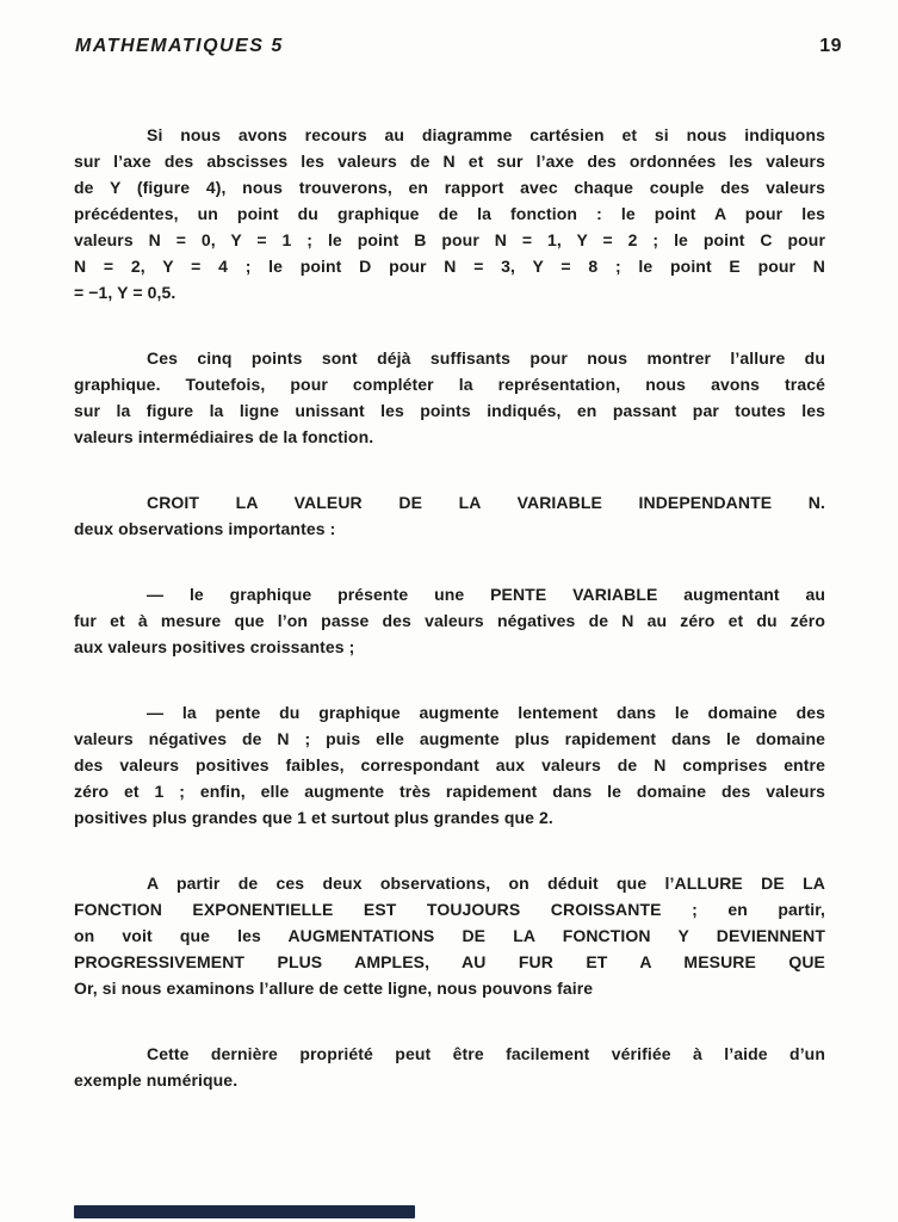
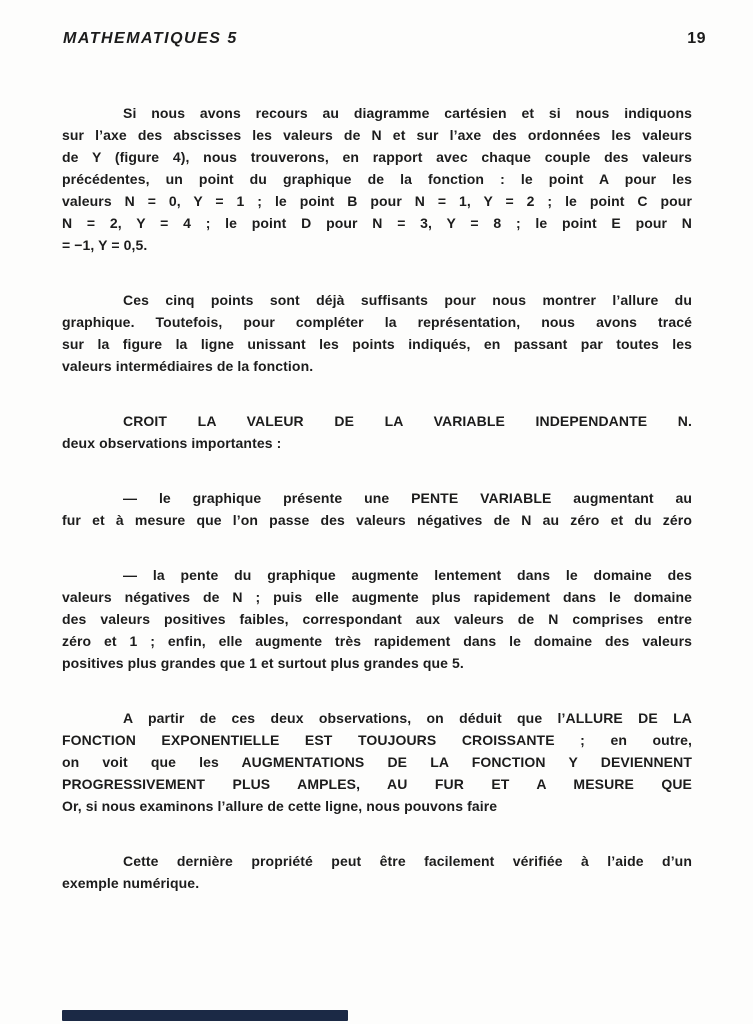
  MATHEMATIQUES 5
  19
  Si nous avons recours au diagramme cartésien et si nous indiquons
  sur l’axe des abscisses les valeurs de N et sur l’axe des ordonnées les valeurs
  de Y (figure 4), nous trouverons, en rapport avec chaque couple des valeurs
  précédentes, un point du graphique de la fonction : le point A pour les
  valeurs N = 0, Y = 1 ; le point B pour N = 1, Y = 2 ; le point C pour
  N = 2, Y = 4 ; le point D pour N = 3, Y = 8 ; le point E pour N
  = −1, Y = 0,5.
  Ces cinq points sont déjà suffisants pour nous montrer l’allure du
  graphique. Toutefois, pour compléter la représentation, nous avons tracé
  sur la figure la ligne unissant les points indiqués, en passant par toutes les
  valeurs intermédiaires de la fonction.
  CROIT LA VALEUR DE LA VARIABLE INDEPENDANTE N.
  deux observations importantes :
  — le graphique présente une PENTE VARIABLE augmentant au
  fur et à mesure que l’on passe des valeurs négatives de N au zéro et du zéro
- aux valeurs positives croissantes ;
  — la pente du graphique augmente lentement dans le domaine des
  valeurs négatives de N ; puis elle augmente plus rapidement dans le domaine
  des valeurs positives faibles, correspondant aux valeurs de N comprises entre
  zéro et 1 ; enfin, elle augmente très rapidement dans le domaine des valeurs
- positives plus grandes que 1 et surtout plus grandes que 2.
+ positives plus grandes que 1 et surtout plus grandes que 5.
  A partir de ces deux observations, on déduit que l’ALLURE DE LA
- FONCTION EXPONENTIELLE EST TOUJOURS CROISSANTE ; en partir,
+ FONCTION EXPONENTIELLE EST TOUJOURS CROISSANTE ; en outre,
  on voit que les AUGMENTATIONS DE LA FONCTION Y DEVIENNENT
  PROGRESSIVEMENT PLUS AMPLES, AU FUR ET A MESURE QUE
  Or, si nous examinons l’allure de cette ligne, nous pouvons faire
  Cette dernière propriété peut être facilement vérifiée à l’aide d’un
  exemple numérique.
